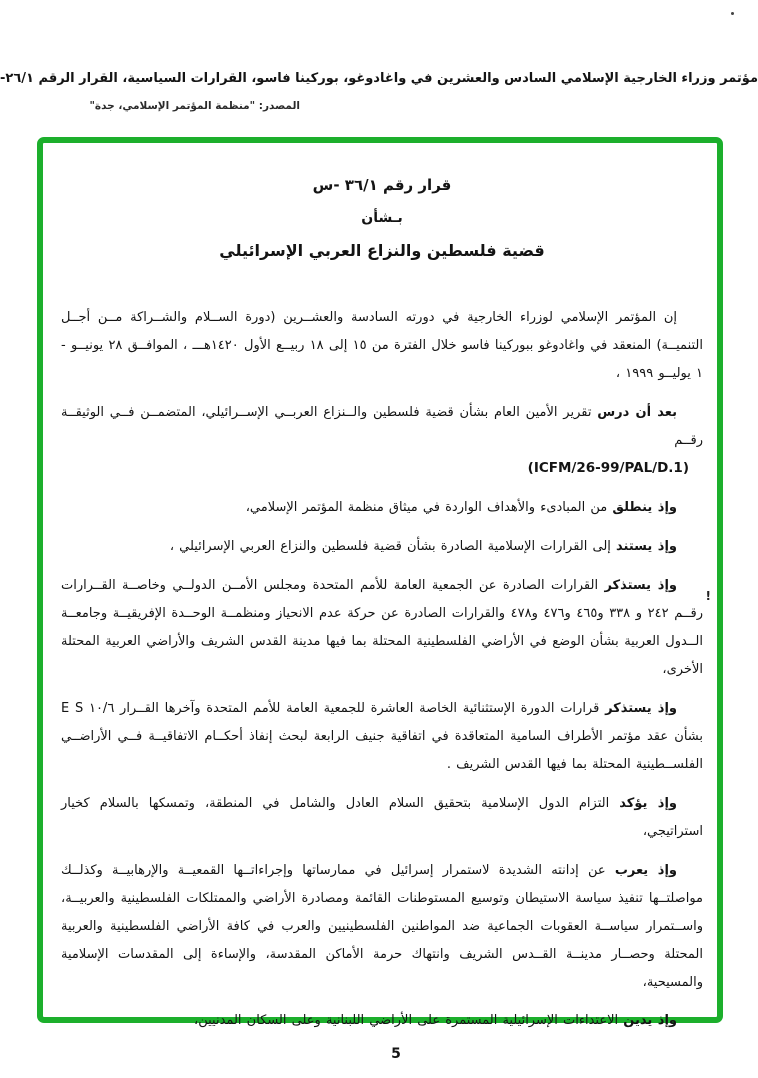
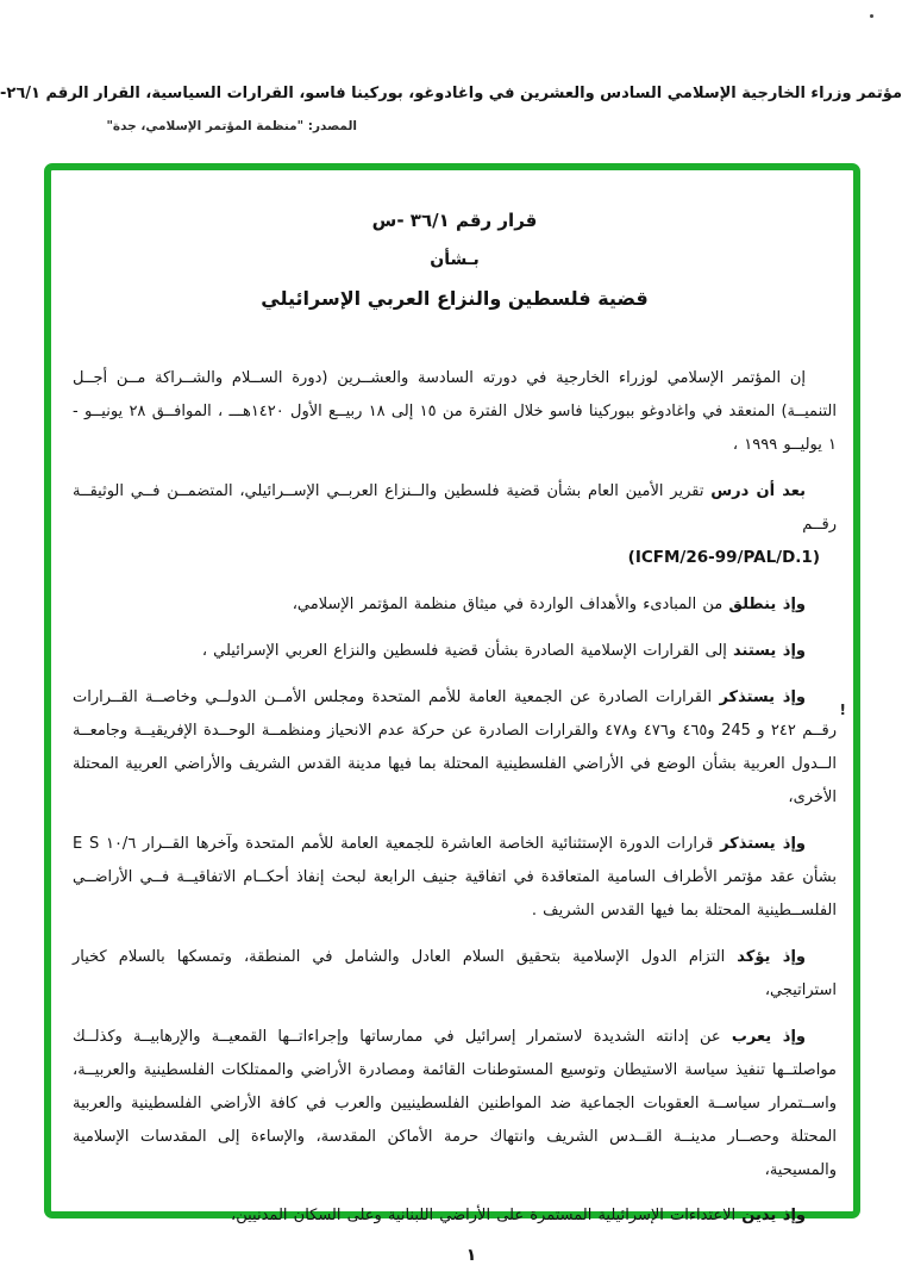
  مؤتمر وزراء الخارجية الإسلامي السادس والعشرين في واغادوغو، بوركينا فاسو، القرارات السياسية، القرار الرقم ٢٦/١-
  المصدر: "منظمة المؤتمر الإسلامي، جدة"
  قرار رقم ٣٦/١ -س
  بـشأن
  قضية فلسطين والنزاع العربي الإسرائيلي
  إن المؤتمر الإسلامي لوزراء الخارجية في دورته السادسة والعشــرين (دورة الســلام والشــراكة مــن أجــل التنميــة) المنعقد في واغادوغو ببوركينا فاسو خلال الفترة من ١٥ إلى ١٨ ربيــع الأول ١٤٢٠هـــ ، الموافــق ٢٨ يونيــو - ١ يوليــو ١٩٩٩ ،
  بعد أن درس تقرير الأمين العام بشأن قضية فلسطين والــنزاع العربــي الإســرائيلي، المتضمــن فــي الوثيقــة رقــم
  (ICFM/26-99/PAL/D.1)
  وإذ ينطلق من المبادىء والأهداف الواردة في ميثاق منظمة المؤتمر الإسلامي،
  وإذ يستند إلى القرارات الإسلامية الصادرة بشأن قضية فلسطين والنزاع العربي الإسرائيلي ،
- وإذ يستذكر القرارات الصادرة عن الجمعية العامة للأمم المتحدة ومجلس الأمــن الدولــي وخاصــة القــرارات رقــم ٢٤٢ و ٣٣٨ و٤٦٥ و٤٧٦ و٤٧٨ والقرارات الصادرة عن حركة عدم الانحياز ومنظمــة الوحــدة الإفريقيــة وجامعــة الــدول العربية بشأن الوضع في الأراضي الفلسطينية المحتلة بما فيها مدينة القدس الشريف والأراضي العربية المحتلة الأخرى،
+ وإذ يستذكر القرارات الصادرة عن الجمعية العامة للأمم المتحدة ومجلس الأمــن الدولــي وخاصــة القــرارات رقــم ٢٤٢ و 245 و٤٦٥ و٤٧٦ و٤٧٨ والقرارات الصادرة عن حركة عدم الانحياز ومنظمــة الوحــدة الإفريقيــة وجامعــة الــدول العربية بشأن الوضع في الأراضي الفلسطينية المحتلة بما فيها مدينة القدس الشريف والأراضي العربية المحتلة الأخرى،
  وإذ يستذكر قرارات الدورة الإستثنائية الخاصة العاشرة للجمعية العامة للأمم المتحدة وآخرها القــرار ١٠/٦ E S بشأن عقد مؤتمر الأطراف السامية المتعاقدة في اتفاقية جنيف الرابعة لبحث إنفاذ أحكــام الاتفاقيــة فــي الأراضــي الفلســطينية المحتلة بما فيها القدس الشريف .
  وإذ يؤكد التزام الدول الإسلامية بتحقيق السلام العادل والشامل في المنطقة، وتمسكها بالسلام كخيار استراتيجي،
  وإذ يعرب عن إدانته الشديدة لاستمرار إسرائيل في ممارساتها وإجراءاتــها القمعيــة والإرهابيــة وكذلــك مواصلتــها تنفيذ سياسة الاستيطان وتوسيع المستوطنات القائمة ومصادرة الأراضي والممتلكات الفلسطينية والعربيــة، واســتمرار سياســة العقوبات الجماعية ضد المواطنين الفلسطينيين والعرب في كافة الأراضي الفلسطينية والعربية المحتلة وحصــار مدينــة القــدس الشريف وانتهاك حرمة الأماكن المقدسة، والإساءة إلى المقدسات الإسلامية والمسيحية،
  وإذ يدين الاعتداءات الإسرائيلية المستمرة على الأراضي اللبنانية وعلى السكان المدنيين،
  !
- 5
+ ١
